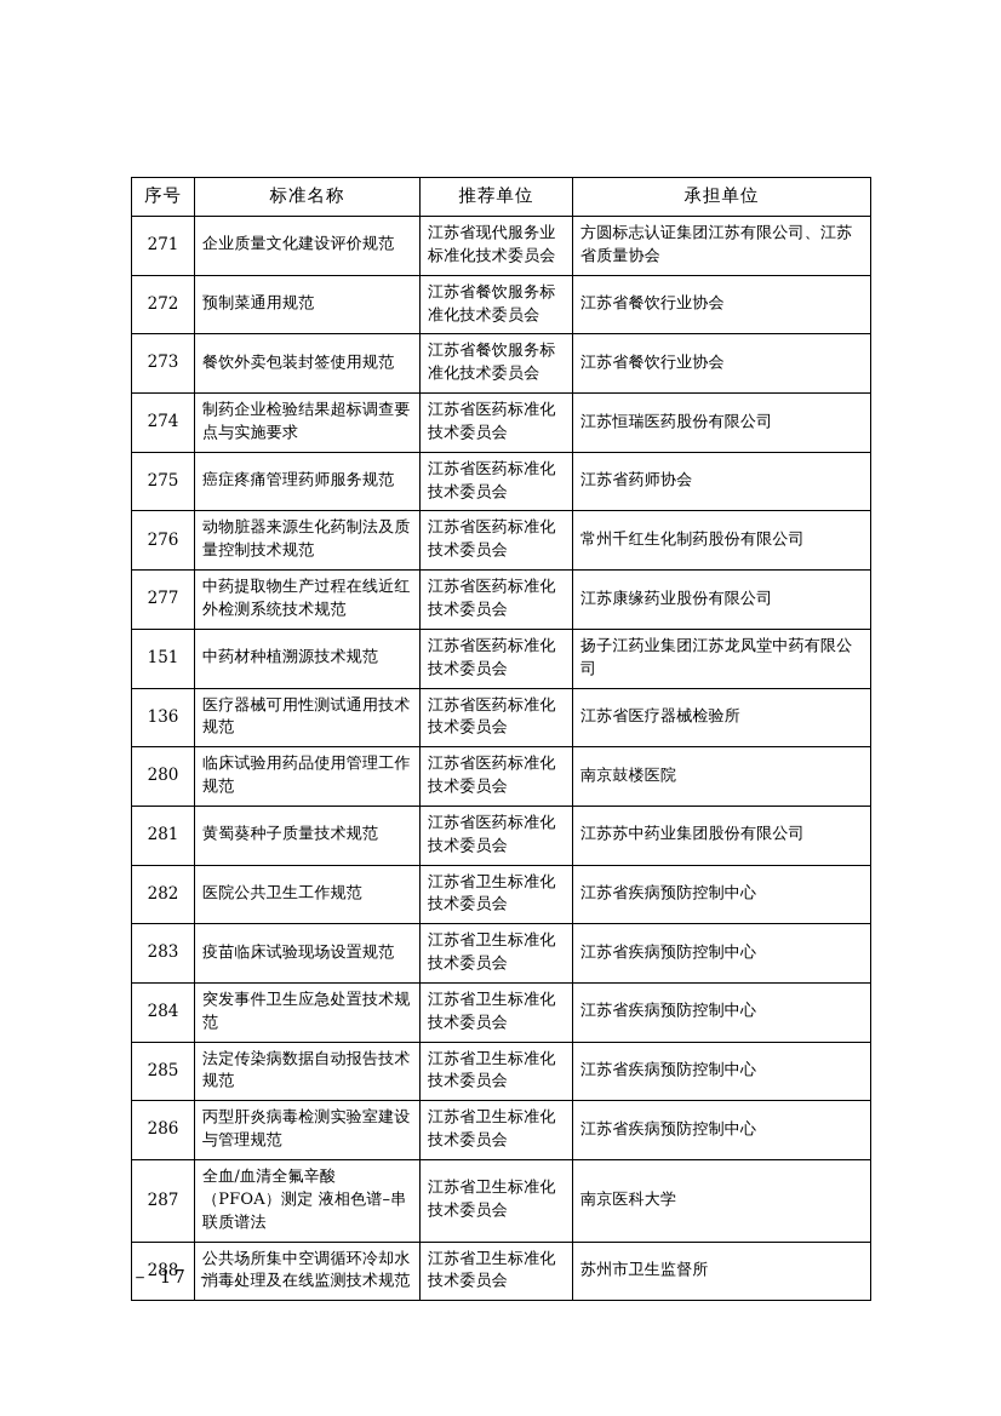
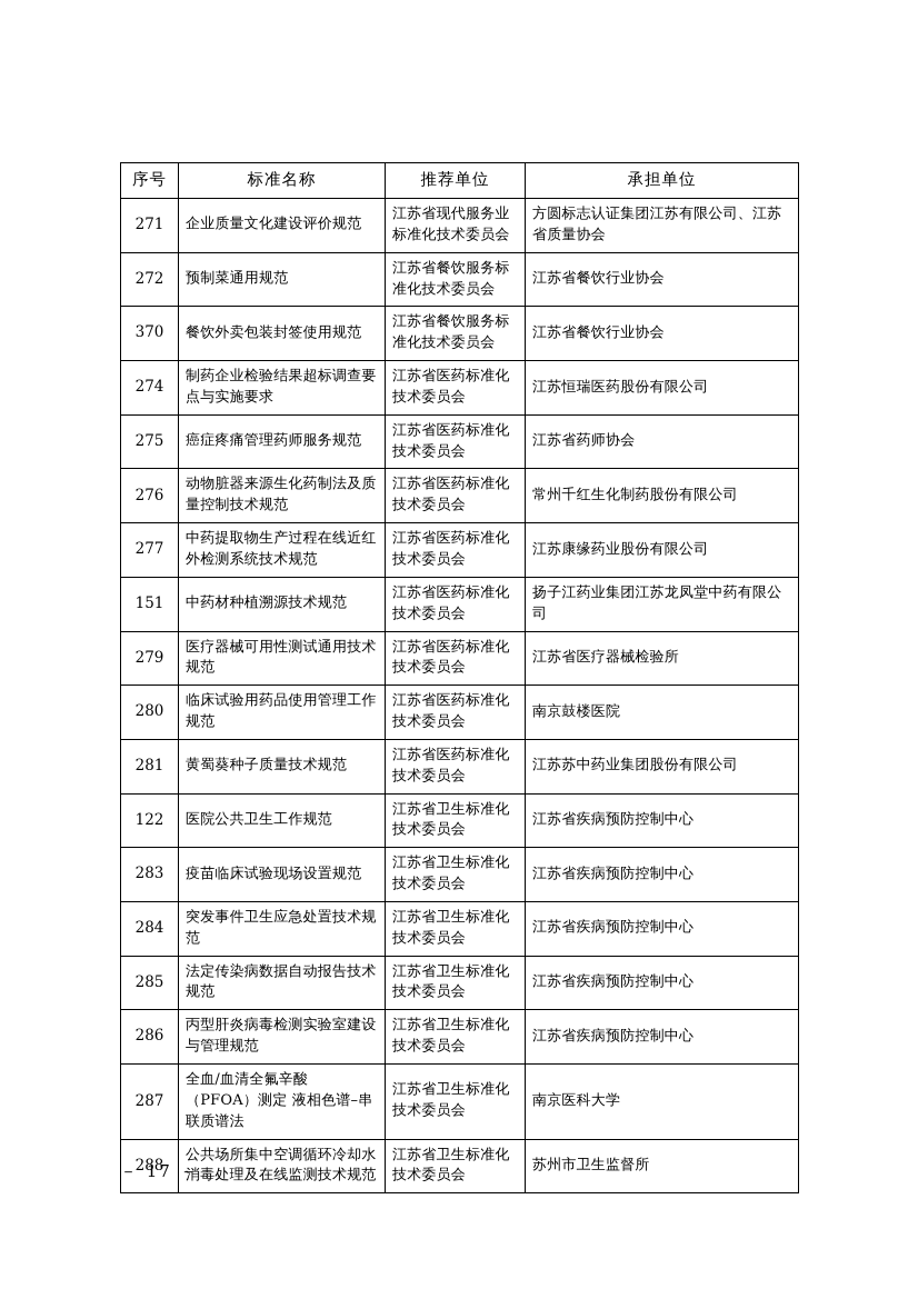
  序号	标准名称	推荐单位	承担单位
  271	企业质量文化建设评价规范	江苏省现代服务业标准化技术委员会	方圆标志认证集团江苏有限公司、江苏省质量协会
  272	预制菜通用规范	江苏省餐饮服务标准化技术委员会	江苏省餐饮行业协会
- 273	餐饮外卖包装封签使用规范	江苏省餐饮服务标准化技术委员会	江苏省餐饮行业协会
+ 370	餐饮外卖包装封签使用规范	江苏省餐饮服务标准化技术委员会	江苏省餐饮行业协会
  274	制药企业检验结果超标调查要点与实施要求	江苏省医药标准化技术委员会	江苏恒瑞医药股份有限公司
  275	癌症疼痛管理药师服务规范	江苏省医药标准化技术委员会	江苏省药师协会
  276	动物脏器来源生化药制法及质量控制技术规范	江苏省医药标准化技术委员会	常州千红生化制药股份有限公司
  277	中药提取物生产过程在线近红外检测系统技术规范	江苏省医药标准化技术委员会	江苏康缘药业股份有限公司
  151	中药材种植溯源技术规范	江苏省医药标准化技术委员会	扬子江药业集团江苏龙凤堂中药有限公司
- 136	医疗器械可用性测试通用技术规范	江苏省医药标准化技术委员会	江苏省医疗器械检验所
+ 279	医疗器械可用性测试通用技术规范	江苏省医药标准化技术委员会	江苏省医疗器械检验所
  280	临床试验用药品使用管理工作规范	江苏省医药标准化技术委员会	南京鼓楼医院
  281	黄蜀葵种子质量技术规范	江苏省医药标准化技术委员会	江苏苏中药业集团股份有限公司
- 282	医院公共卫生工作规范	江苏省卫生标准化技术委员会	江苏省疾病预防控制中心
+ 122	医院公共卫生工作规范	江苏省卫生标准化技术委员会	江苏省疾病预防控制中心
  283	疫苗临床试验现场设置规范	江苏省卫生标准化技术委员会	江苏省疾病预防控制中心
  284	突发事件卫生应急处置技术规范	江苏省卫生标准化技术委员会	江苏省疾病预防控制中心
  285	法定传染病数据自动报告技术规范	江苏省卫生标准化技术委员会	江苏省疾病预防控制中心
  286	丙型肝炎病毒检测实验室建设与管理规范	江苏省卫生标准化技术委员会	江苏省疾病预防控制中心
  287	全血/血清全氟辛酸（PFOA）测定 液相色谱–串联质谱法	江苏省卫生标准化技术委员会	南京医科大学
  288	公共场所集中空调循环冷却水消毒处理及在线监测技术规范	江苏省卫生标准化技术委员会	苏州市卫生监督所
  － 17 －
